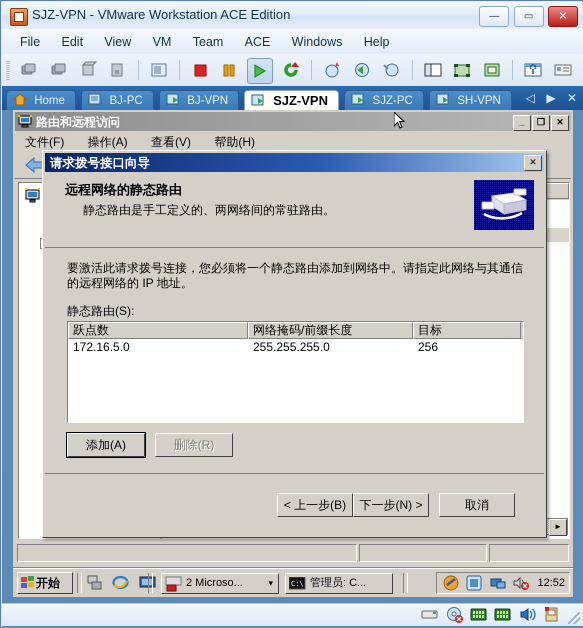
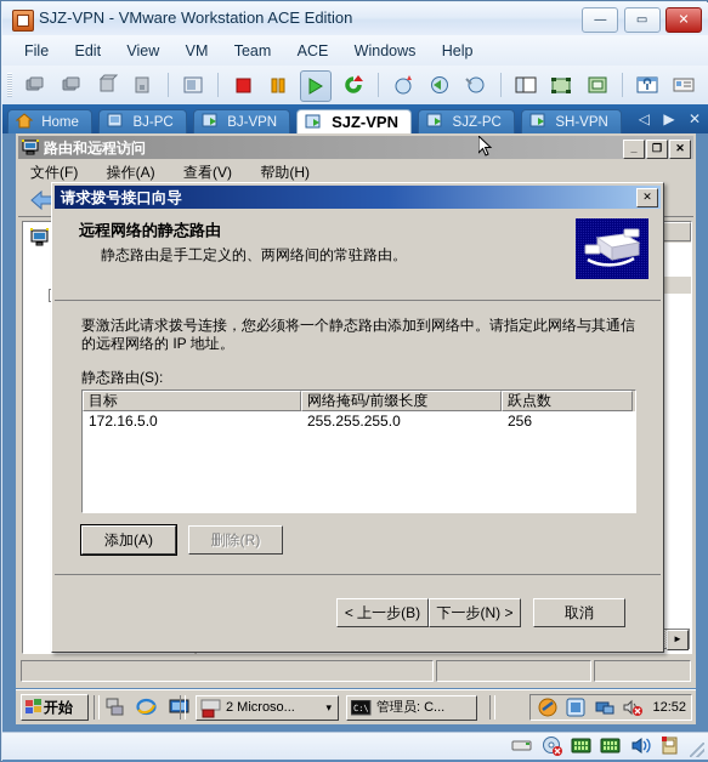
  SJZ-VPN - VMware Workstation ACE Edition
  —
  ▭
  ✕
  File Edit View VM Team ACE Windows Help
  Home BJ-PC BJ-VPN SJZ-VPN SJZ-PC SH-VPN
  ◁ ▶ ✕
  路由和远程访问
  _ ❐ ✕
  文件(F) 操作(A) 查看(V) 帮助(H)
  ►
  请求拨号接口向导
  ✕
  远程网络的静态路由
  静态路由是手工定义的、两网络间的常驻路由。
  要激活此请求拨号连接，您必须将一个静态路由添加到网络中。请指定此网络与其通信的远程网络的 IP 地址。
  静态路由(S):
- 跃点数
+ 目标
  网络掩码/前缀长度
- 目标
+ 跃点数
  172.16.5.0
  255.255.255.0
  256
  添加(A)
  删除(R)
  < 上一步(B)
  下一步(N) >
  取消
  开始
  2 Microso...
  ▾
  C:\
  管理员: C...
  12:52
